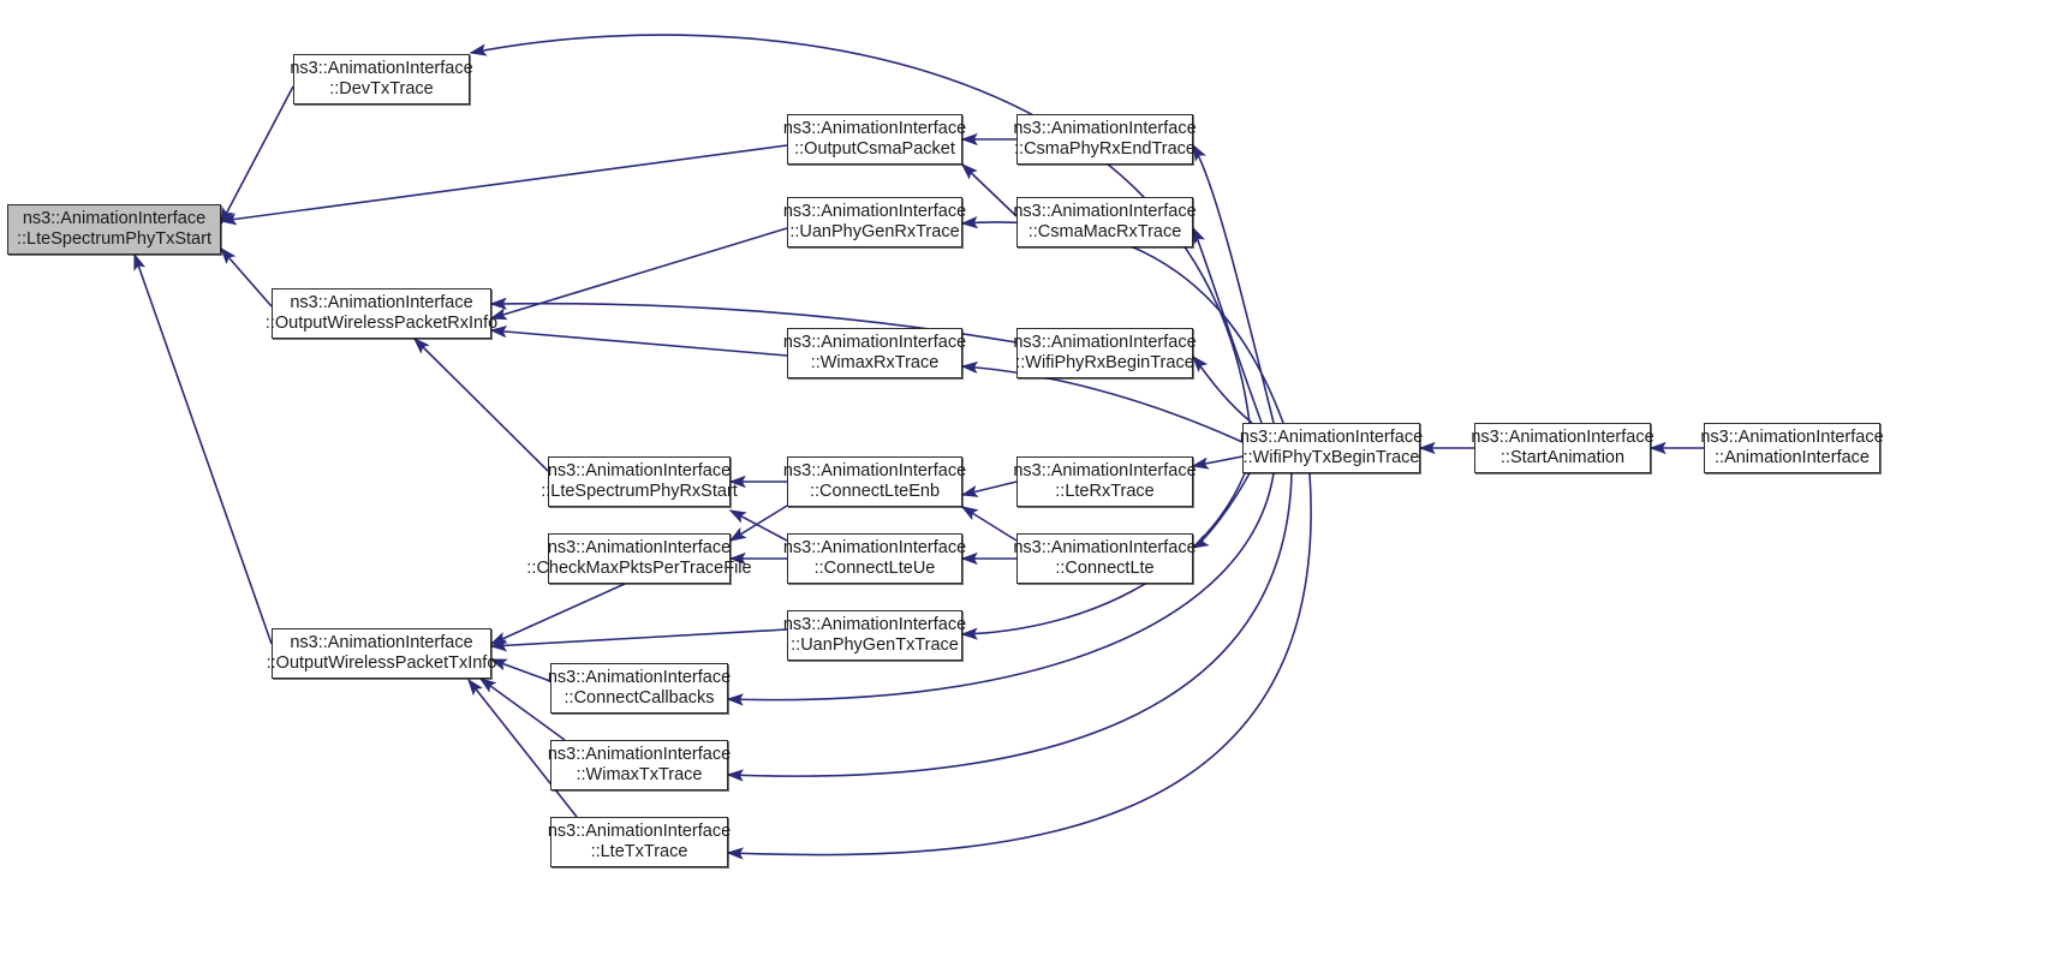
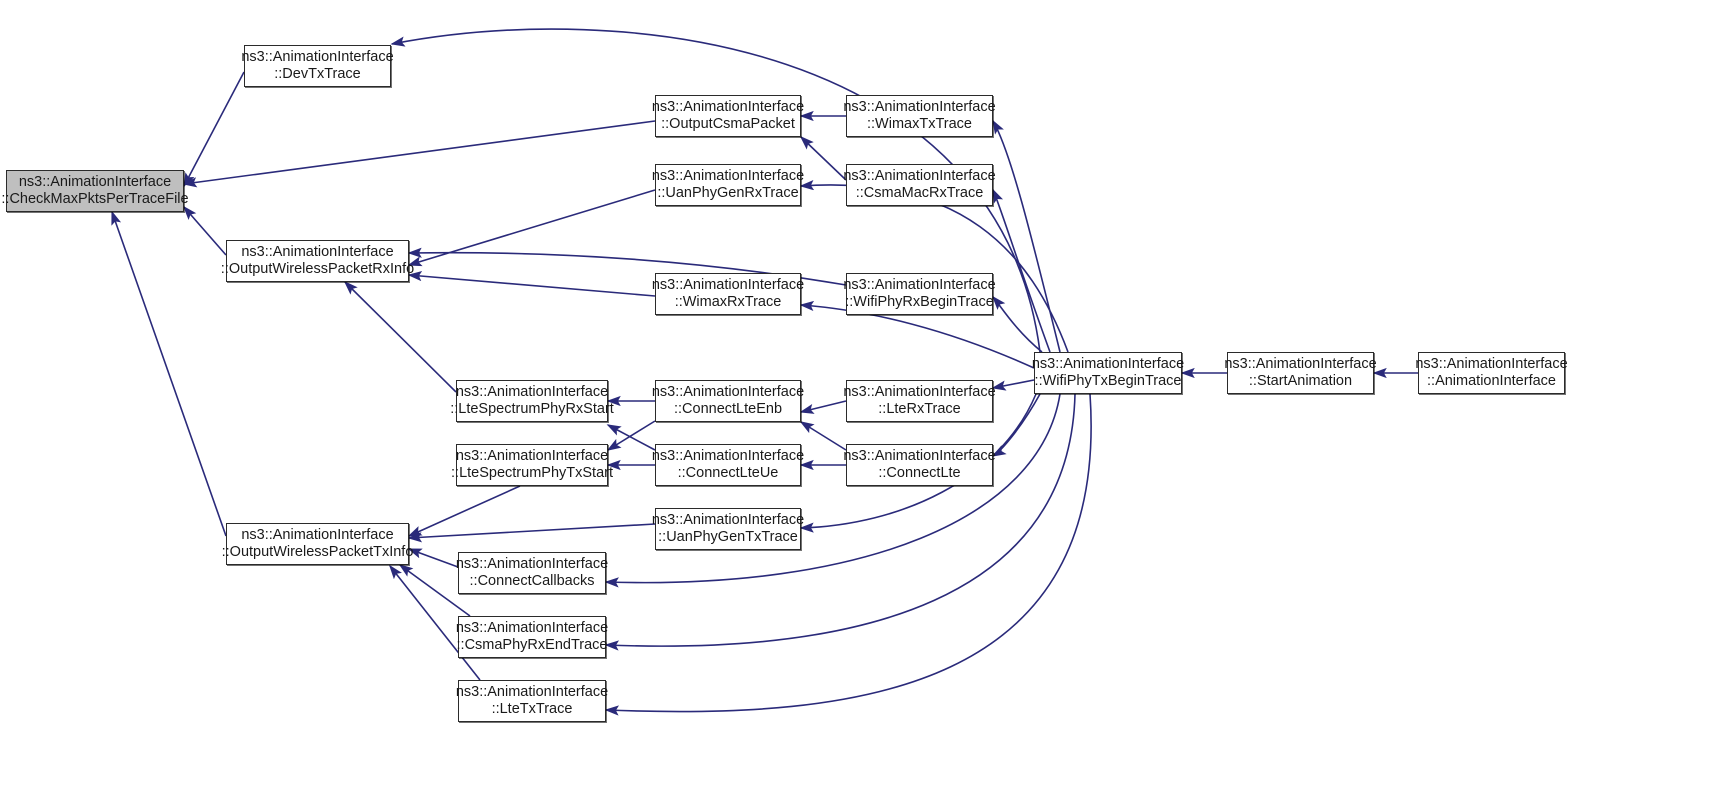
  ns3::AnimationInterface
- ::LteSpectrumPhyTxStart
+ ::CheckMaxPktsPerTraceFile
  ns3::AnimationInterface
  ::DevTxTrace
  ns3::AnimationInterface
  ::OutputCsmaPacket
  ns3::AnimationInterface
- ::CsmaPhyRxEndTrace
+ ::WimaxTxTrace
  ns3::AnimationInterface
  ::UanPhyGenRxTrace
  ns3::AnimationInterface
  ::CsmaMacRxTrace
  ns3::AnimationInterface
  ::OutputWirelessPacketRxInfo
  ns3::AnimationInterface
  ::WimaxRxTrace
  ns3::AnimationInterface
  ::WifiPhyRxBeginTrace
  ns3::AnimationInterface
  ::WifiPhyTxBeginTrace
  ns3::AnimationInterface
  ::StartAnimation
  ns3::AnimationInterface
  ::AnimationInterface
  ns3::AnimationInterface
  ::LteSpectrumPhyRxStart
  ns3::AnimationInterface
  ::ConnectLteEnb
  ns3::AnimationInterface
  ::LteRxTrace
  ns3::AnimationInterface
- ::CheckMaxPktsPerTraceFile
+ ::LteSpectrumPhyTxStart
  ns3::AnimationInterface
  ::ConnectLteUe
  ns3::AnimationInterface
  ::ConnectLte
  ns3::AnimationInterface
  ::UanPhyGenTxTrace
  ns3::AnimationInterface
  ::OutputWirelessPacketTxInfo
  ns3::AnimationInterface
  ::ConnectCallbacks
  ns3::AnimationInterface
- ::WimaxTxTrace
+ ::CsmaPhyRxEndTrace
  ns3::AnimationInterface
  ::LteTxTrace
